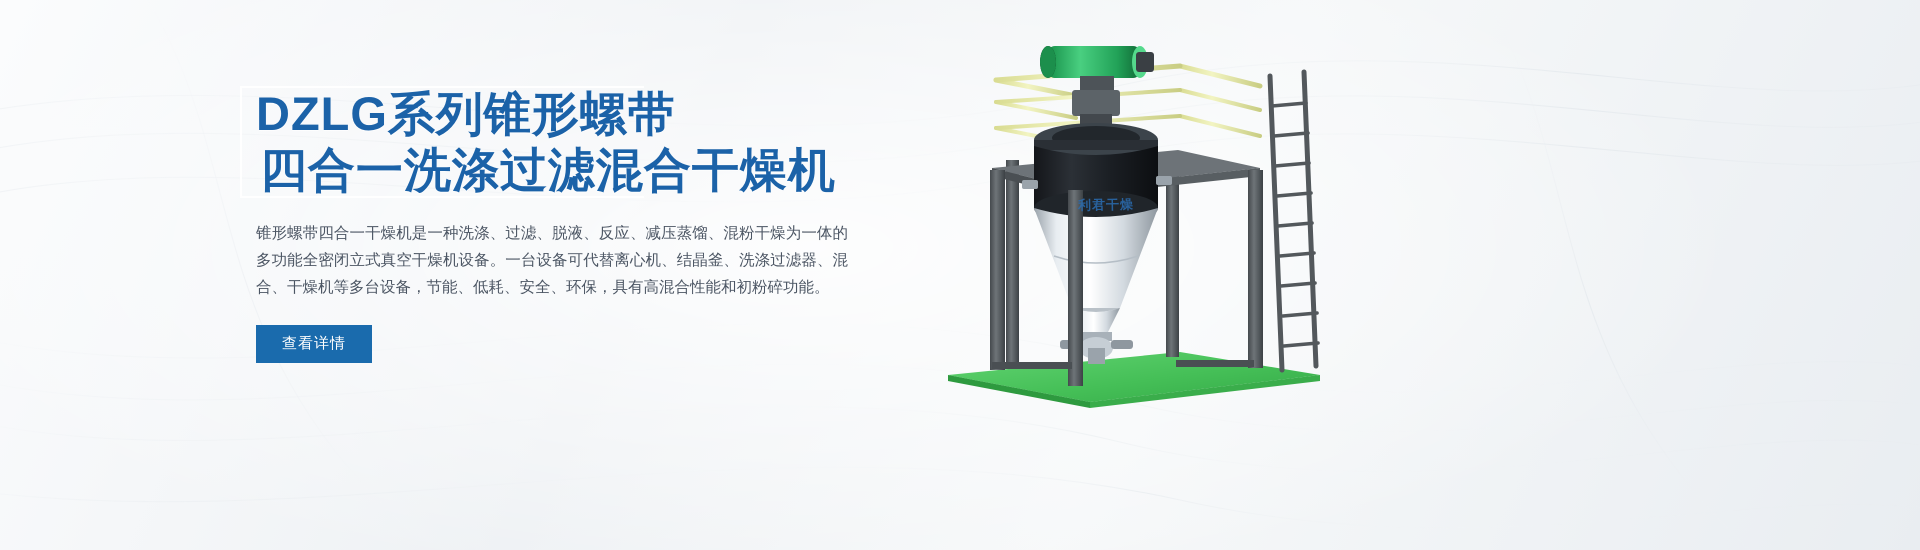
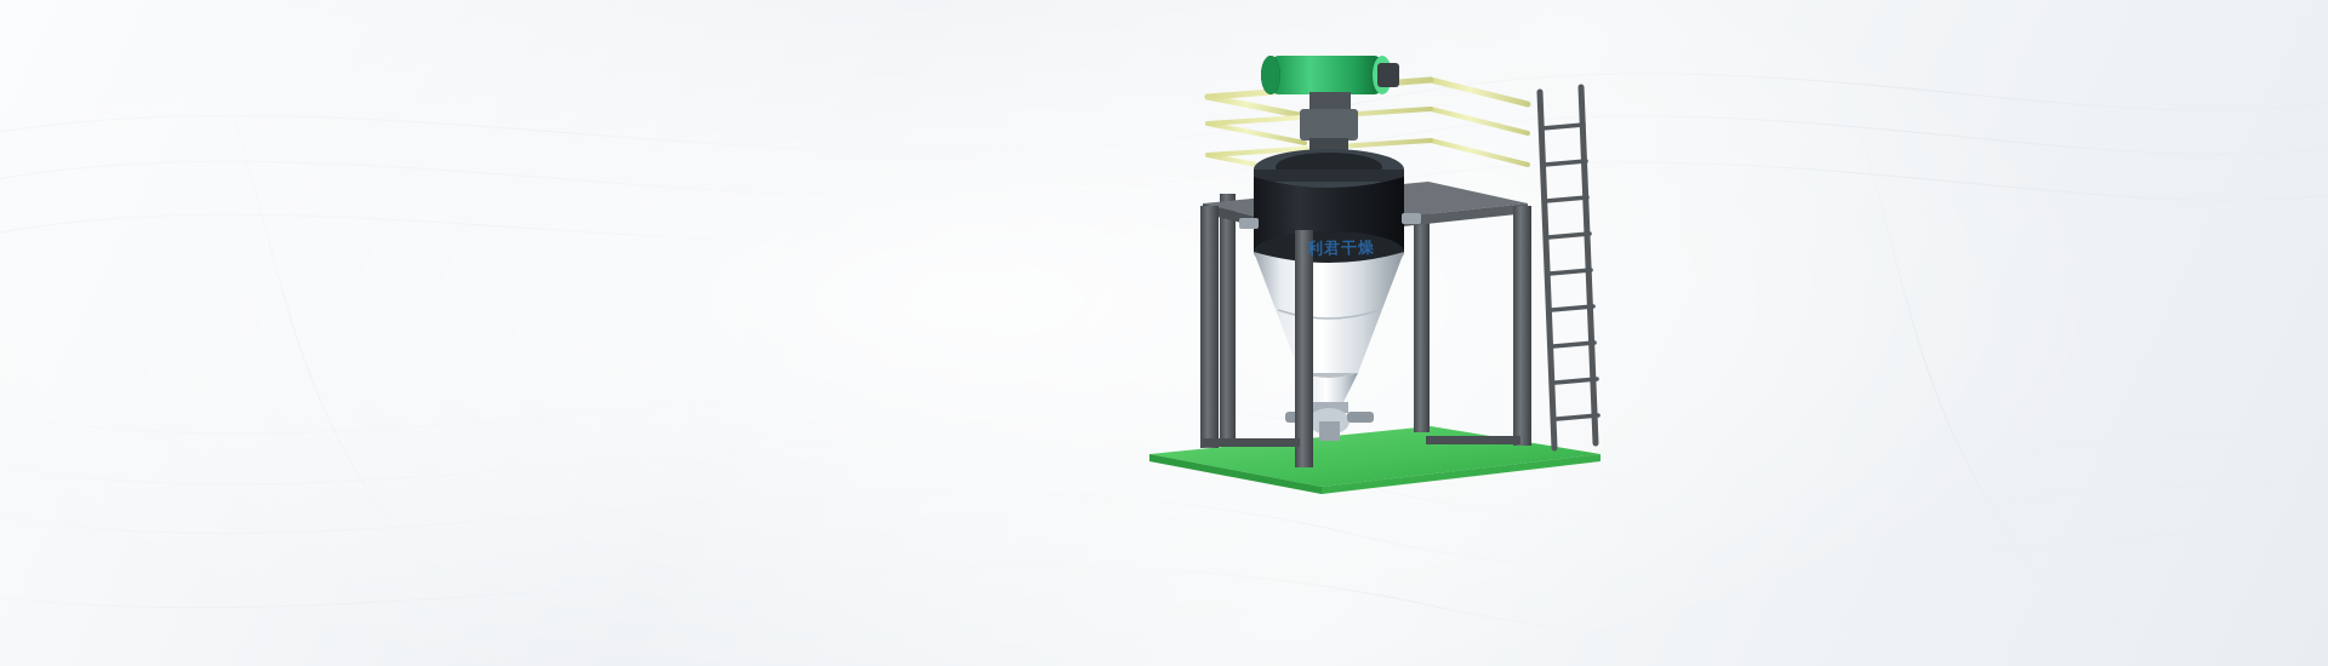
- DZLG系列锥形螺带
- 四合一洗涤过滤混合干燥机
- 锥形螺带四合一干燥机是一种洗涤、过滤、脱液、反应、减压蒸馏、混粉干燥为一体的多功能全密闭立式真空干燥机设备。一台设备可代替离心机、结晶釜、洗涤过滤器、混合、干燥机等多台设备，节能、低耗、安全、环保，具有高混合性能和初粉碎功能。
- 查看详情
  利君干燥
